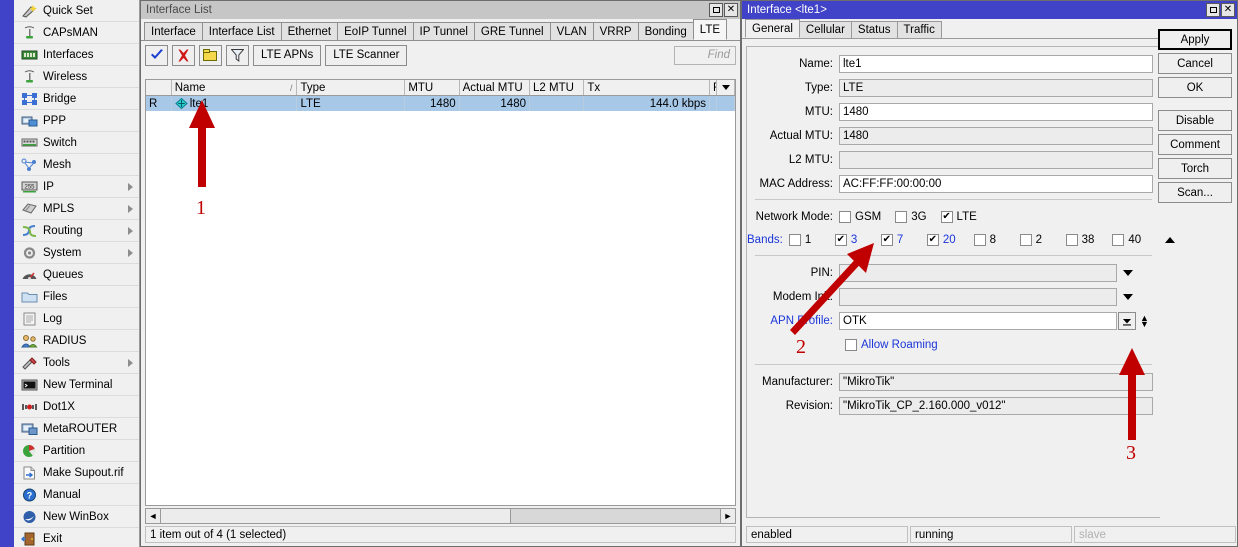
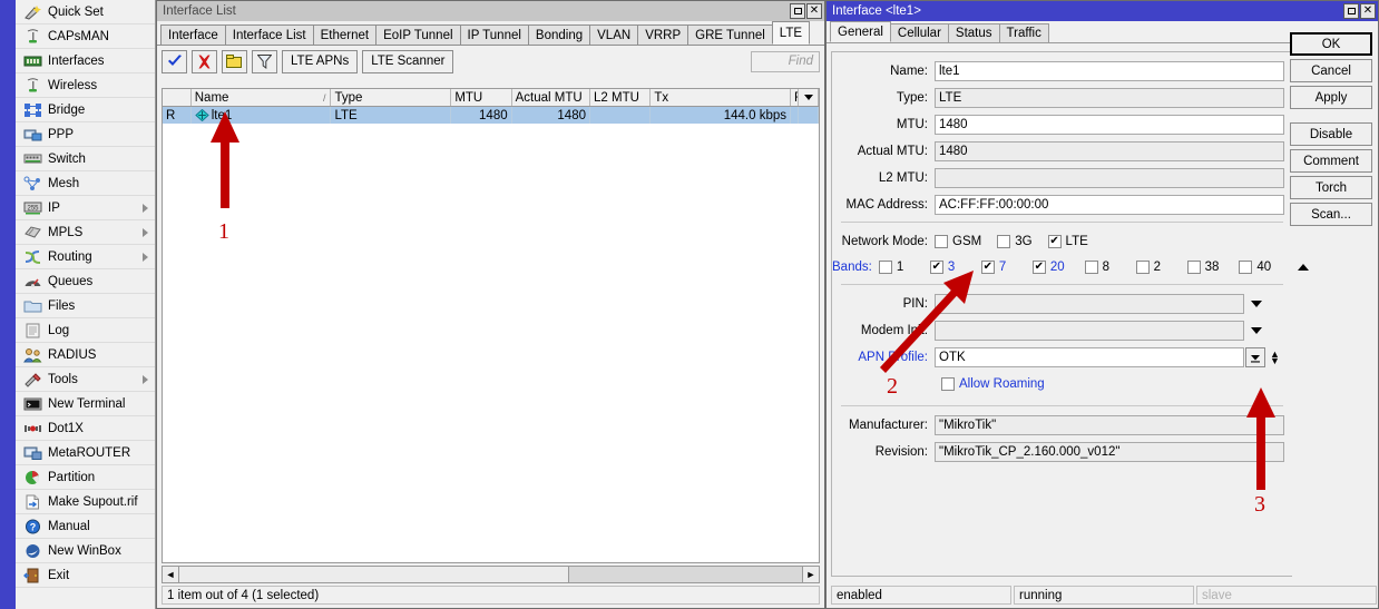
  Quick Set
  CAPsMAN
  Interfaces
  Wireless
  Bridge
  PPP
  Switch
  Mesh
  IP
  MPLS
  Routing
- System
  Queues
  Files
  Log
  RADIUS
  Tools
  New Terminal
  Dot1X
  MetaROUTER
  Partition
  Make Supout.rif
  ?
  Manual
  New WinBox
  Exit
  Interface List
  ✕
  Interface
  Interface List
  Ethernet
  EoIP Tunnel
  IP Tunnel
- GRE Tunnel
+ Bonding
  VLAN
  VRRP
- Bonding
+ GRE Tunnel
  LTE
  LTE APNs
  LTE Scanner
  Find
  Name
  /
  Type
  MTU
  Actual MTU
  L2 MTU
  Tx
  R
  lte1
  LTE
  1480
  1480
  144.0 kbps
  ◄
  ►
  1 item out of 4 (1 selected)
  Interface <lte1>
  ✕
  General
  Cellular
  Status
  Traffic
  Name:
  lte1
  Type:
  LTE
  MTU:
  1480
  Actual MTU:
  1480
  L2 MTU:
  MAC Address:
  AC:FF:FF:00:00:00
  Network Mode:
  GSM
  3G
  ✔
  LTE
  Bands:
  1
  ✔
  3
  ✔
  7
  ✔
  20
  8
  2
  38
  40
  PIN:
  Modem I:
  APNofile:
  OTK
  ▲
  ▼
  Allow Roaming
  Manufacturer:
  "MikroTik"
  Revision:
  "MikroTik_CP_2.160.000_v012"
- Apply
+ OK
  Cancel
- OK
+ Apply
  Disable
  Comment
  Torch
  Scan...
  enabled
  running
  slave
  1
  2
  3
